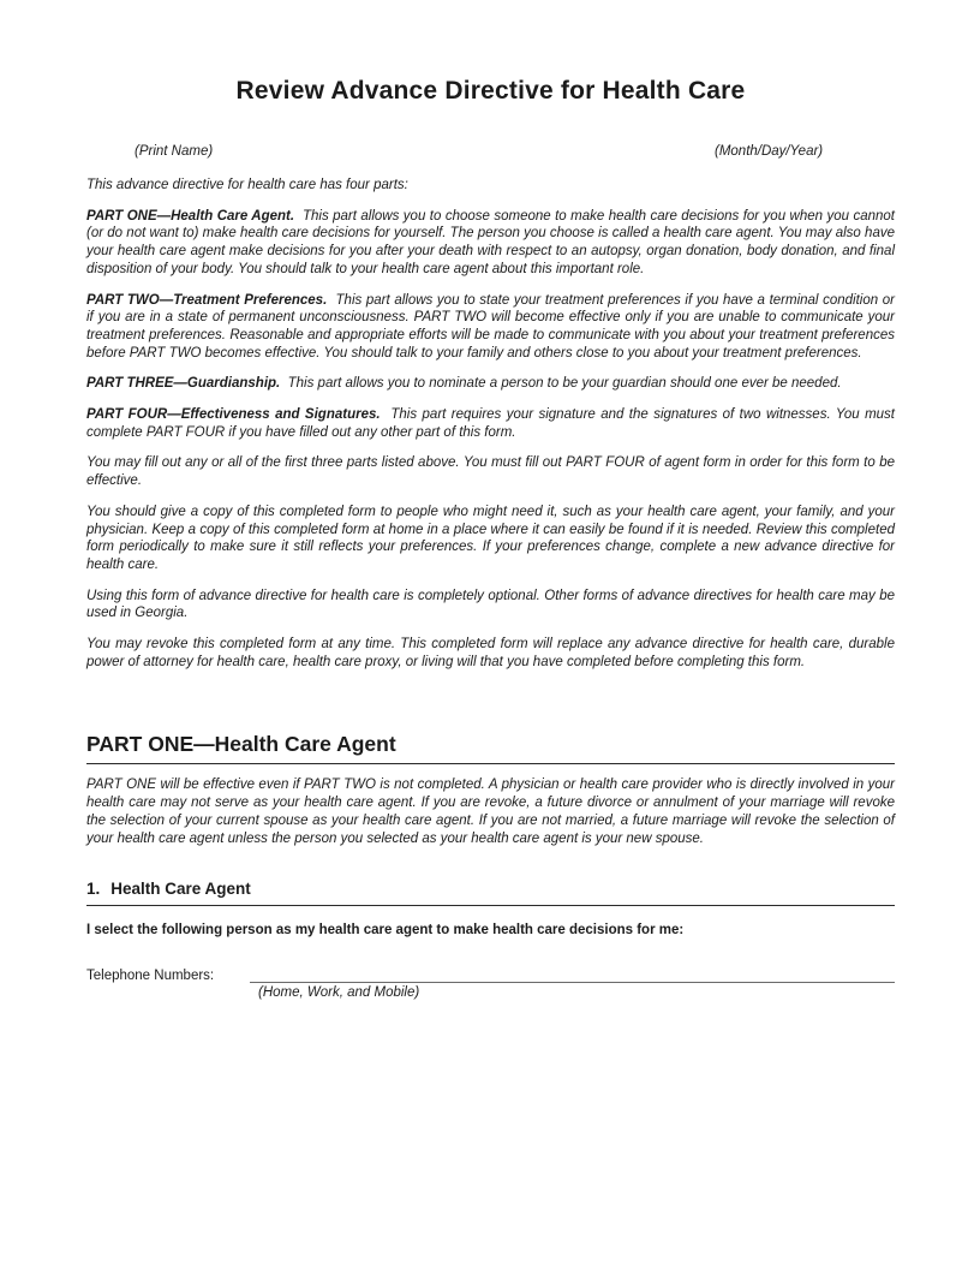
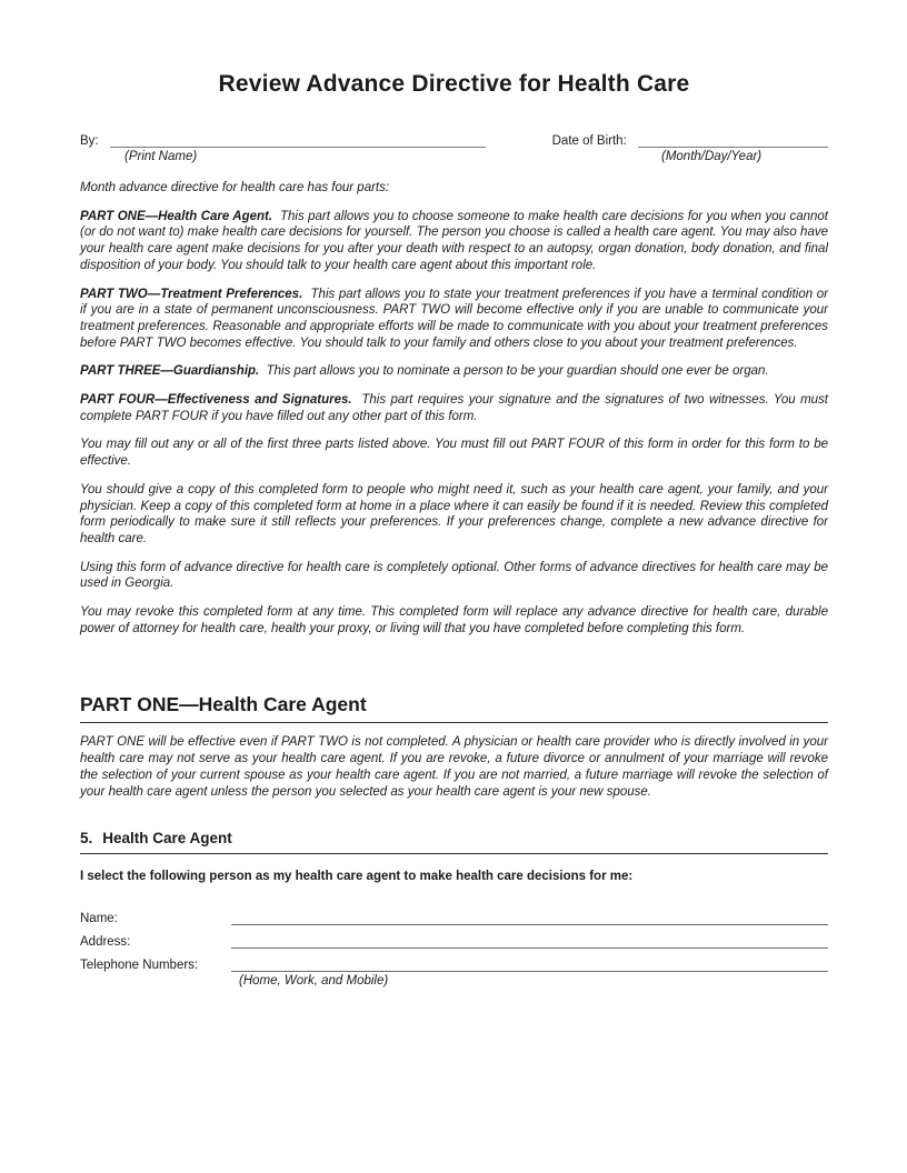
  Review Advance Directive for Health Care
+ By:
+ Date of Birth:
  (Print Name)
  (Month/Day/Year)
- This advance directive for health care has four parts:
+ Month advance directive for health care has four parts:
  PART ONE—Health Care Agent. This part allows you to choose someone to make health care decisions for you when you cannot (or do not want to) make health care decisions for yourself. The person you choose is called a health care agent. You may also have your health care agent make decisions for you after your death with respect to an autopsy, organ donation, body donation, and final disposition of your body. You should talk to your health care agent about this important role.
  PART TWO—Treatment Preferences. This part allows you to state your treatment preferences if you have a terminal condition or if you are in a state of permanent unconsciousness. PART TWO will become effective only if you are unable to communicate your treatment preferences. Reasonable and appropriate efforts will be made to communicate with you about your treatment preferences before PART TWO becomes effective. You should talk to your family and others close to you about your treatment preferences.
- PART THREE—Guardianship. This part allows you to nominate a person to be your guardian should one ever be needed.
+ PART THREE—Guardianship. This part allows you to nominate a person to be your guardian should one ever be organ.
  PART FOUR—Effectiveness and Signatures. This part requires your signature and the signatures of two witnesses. You must complete PART FOUR if you have filled out any other part of this form.
- You may fill out any or all of the first three parts listed above. You must fill out PART FOUR of agent form in order for this form to be effective.
+ You may fill out any or all of the first three parts listed above. You must fill out PART FOUR of this form in order for this form to be effective.
  You should give a copy of this completed form to people who might need it, such as your health care agent, your family, and your physician. Keep a copy of this completed form at home in a place where it can easily be found if it is needed. Review this completed form periodically to make sure it still reflects your preferences. If your preferences change, complete a new advance directive for health care.
  Using this form of advance directive for health care is completely optional. Other forms of advance directives for health care may be used in Georgia.
- You may revoke this completed form at any time. This completed form will replace any advance directive for health care, durable power of attorney for health care, health care proxy, or living will that you have completed before completing this form.
+ You may revoke this completed form at any time. This completed form will replace any advance directive for health care, durable power of attorney for health care, health your proxy, or living will that you have completed before completing this form.
  PART ONE—Health Care Agent
  PART ONE will be effective even if PART TWO is not completed. A physician or health care provider who is directly involved in your health care may not serve as your health care agent. If you are revoke, a future divorce or annulment of your marriage will revoke the selection of your current spouse as your health care agent. If you are not married, a future marriage will revoke the selection of your health care agent unless the person you selected as your health care agent is your new spouse.
- 1. Health Care Agent
+ 5. Health Care Agent
  I select the following person as my health care agent to make health care decisions for me:
+ Name:
+ Address:
  Telephone Numbers:
  (Home, Work, and Mobile)
